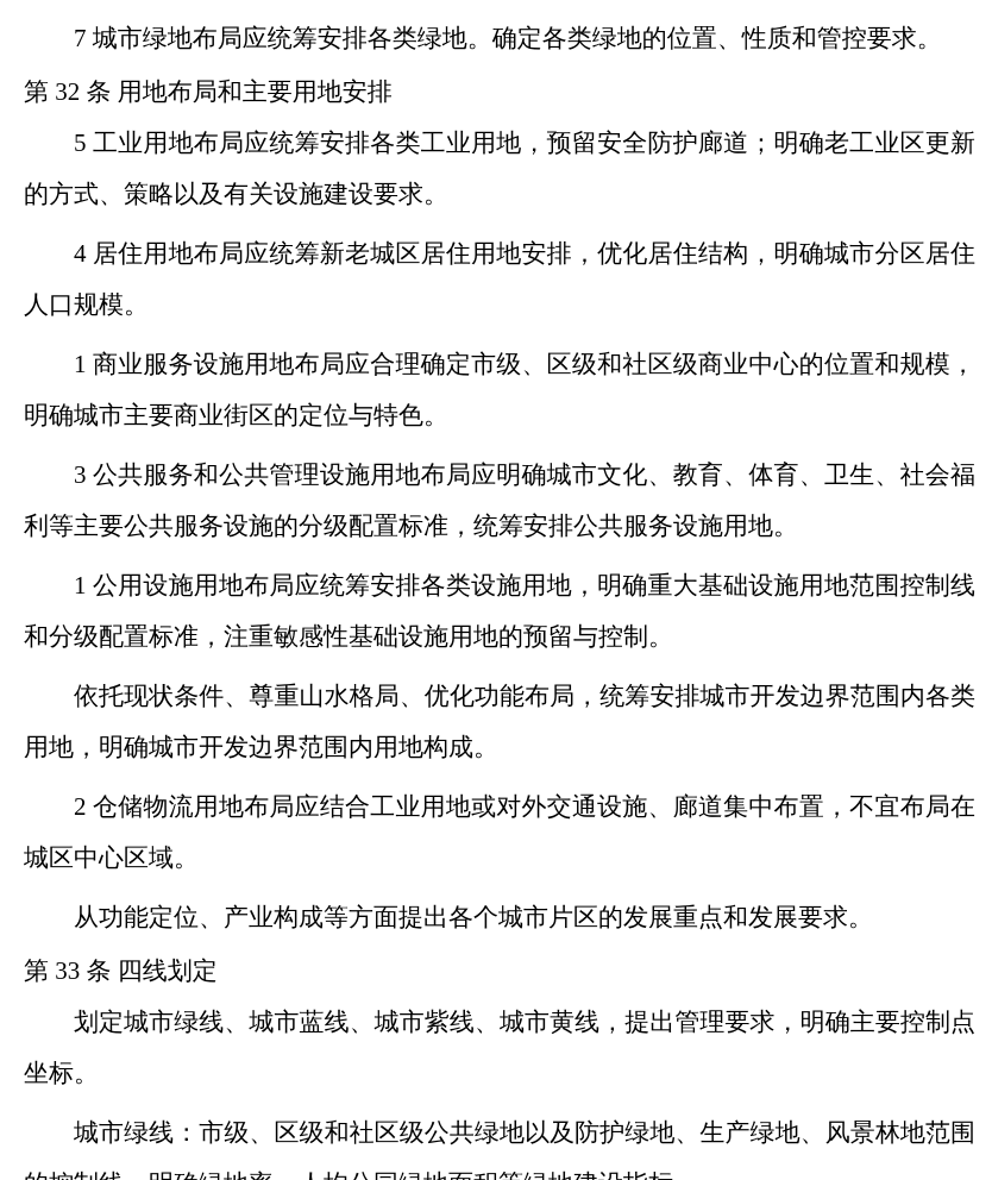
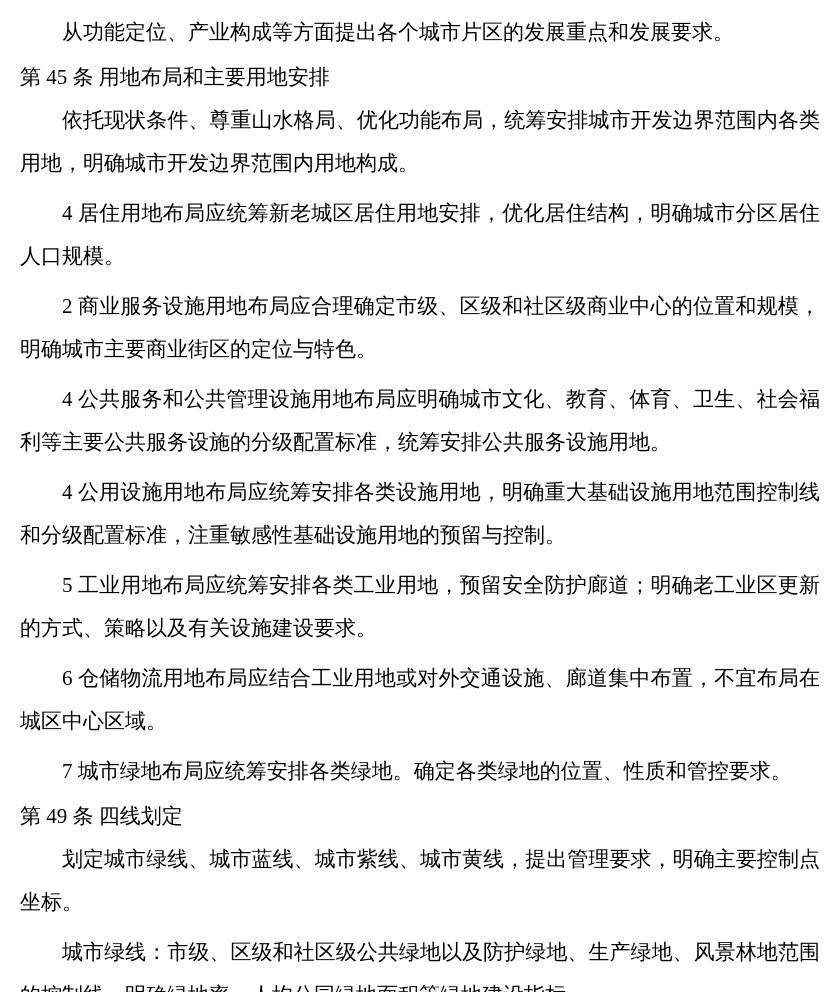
- 7 城市绿地布局应统筹安排各类绿地。确定各类绿地的位置、性质和管控要求。
+ 从功能定位、产业构成等方面提出各个城市片区的发展重点和发展要求。
- 第 32 条 用地布局和主要用地安排
+ 第 45 条 用地布局和主要用地安排
- 5 工业用地布局应统筹安排各类工业用地，预留安全防护廊道；明确老工业区更新的方式、策略以及有关设施建设要求。
+ 依托现状条件、尊重山水格局、优化功能布局，统筹安排城市开发边界范围内各类用地，明确城市开发边界范围内用地构成。
  4 居住用地布局应统筹新老城区居住用地安排，优化居住结构，明确城市分区居住人口规模。
- 1 商业服务设施用地布局应合理确定市级、区级和社区级商业中心的位置和规模，明确城市主要商业街区的定位与特色。
+ 2 商业服务设施用地布局应合理确定市级、区级和社区级商业中心的位置和规模，明确城市主要商业街区的定位与特色。
- 3 公共服务和公共管理设施用地布局应明确城市文化、教育、体育、卫生、社会福利等主要公共服务设施的分级配置标准，统筹安排公共服务设施用地。
+ 4 公共服务和公共管理设施用地布局应明确城市文化、教育、体育、卫生、社会福利等主要公共服务设施的分级配置标准，统筹安排公共服务设施用地。
- 1 公用设施用地布局应统筹安排各类设施用地，明确重大基础设施用地范围控制线和分级配置标准，注重敏感性基础设施用地的预留与控制。
+ 4 公用设施用地布局应统筹安排各类设施用地，明确重大基础设施用地范围控制线和分级配置标准，注重敏感性基础设施用地的预留与控制。
- 依托现状条件、尊重山水格局、优化功能布局，统筹安排城市开发边界范围内各类用地，明确城市开发边界范围内用地构成。
+ 5 工业用地布局应统筹安排各类工业用地，预留安全防护廊道；明确老工业区更新的方式、策略以及有关设施建设要求。
- 2 仓储物流用地布局应结合工业用地或对外交通设施、廊道集中布置，不宜布局在城区中心区域。
+ 6 仓储物流用地布局应结合工业用地或对外交通设施、廊道集中布置，不宜布局在城区中心区域。
- 从功能定位、产业构成等方面提出各个城市片区的发展重点和发展要求。
+ 7 城市绿地布局应统筹安排各类绿地。确定各类绿地的位置、性质和管控要求。
- 第 33 条 四线划定
+ 第 49 条 四线划定
  划定城市绿线、城市蓝线、城市紫线、城市黄线，提出管理要求，明确主要控制点坐标。
